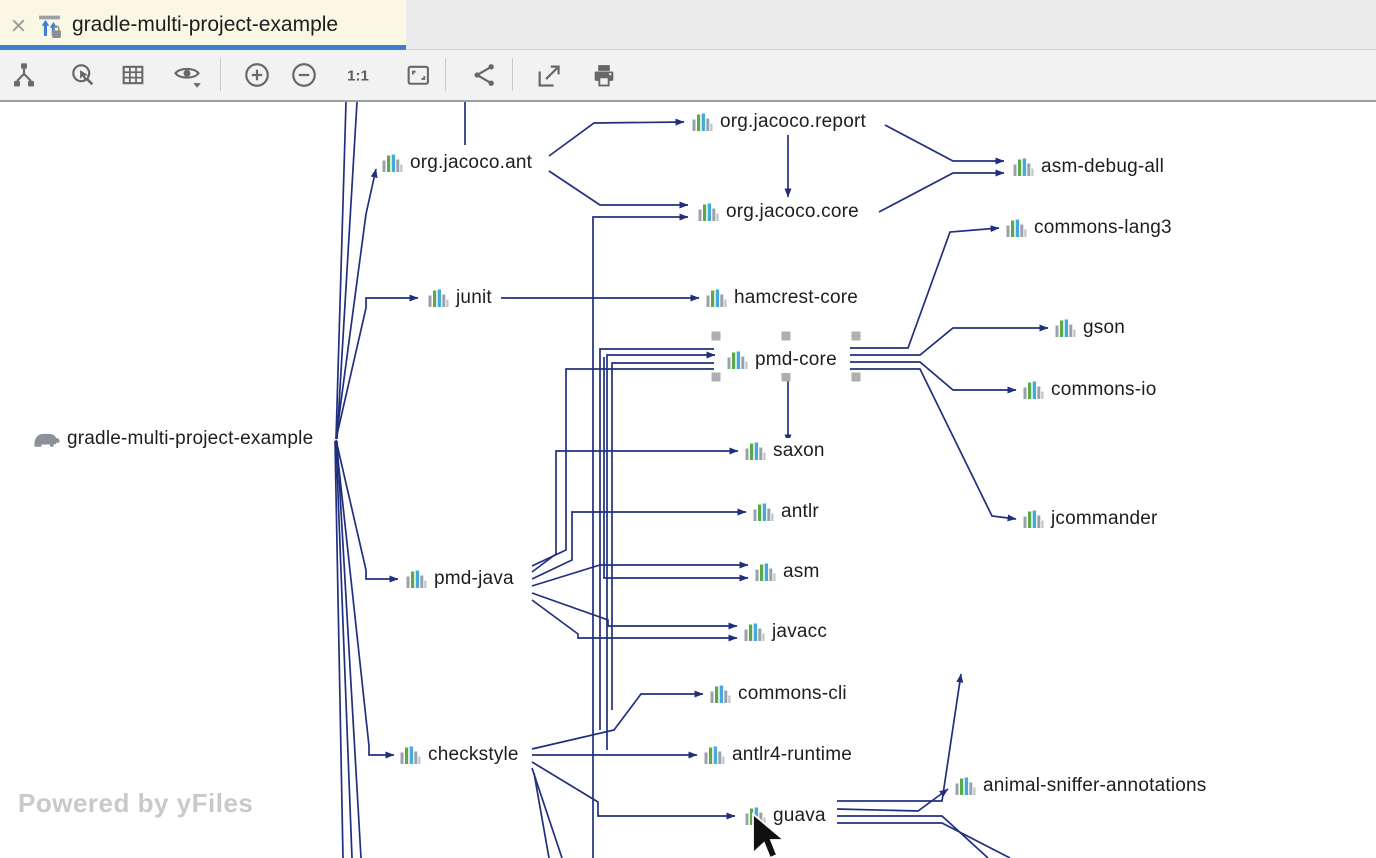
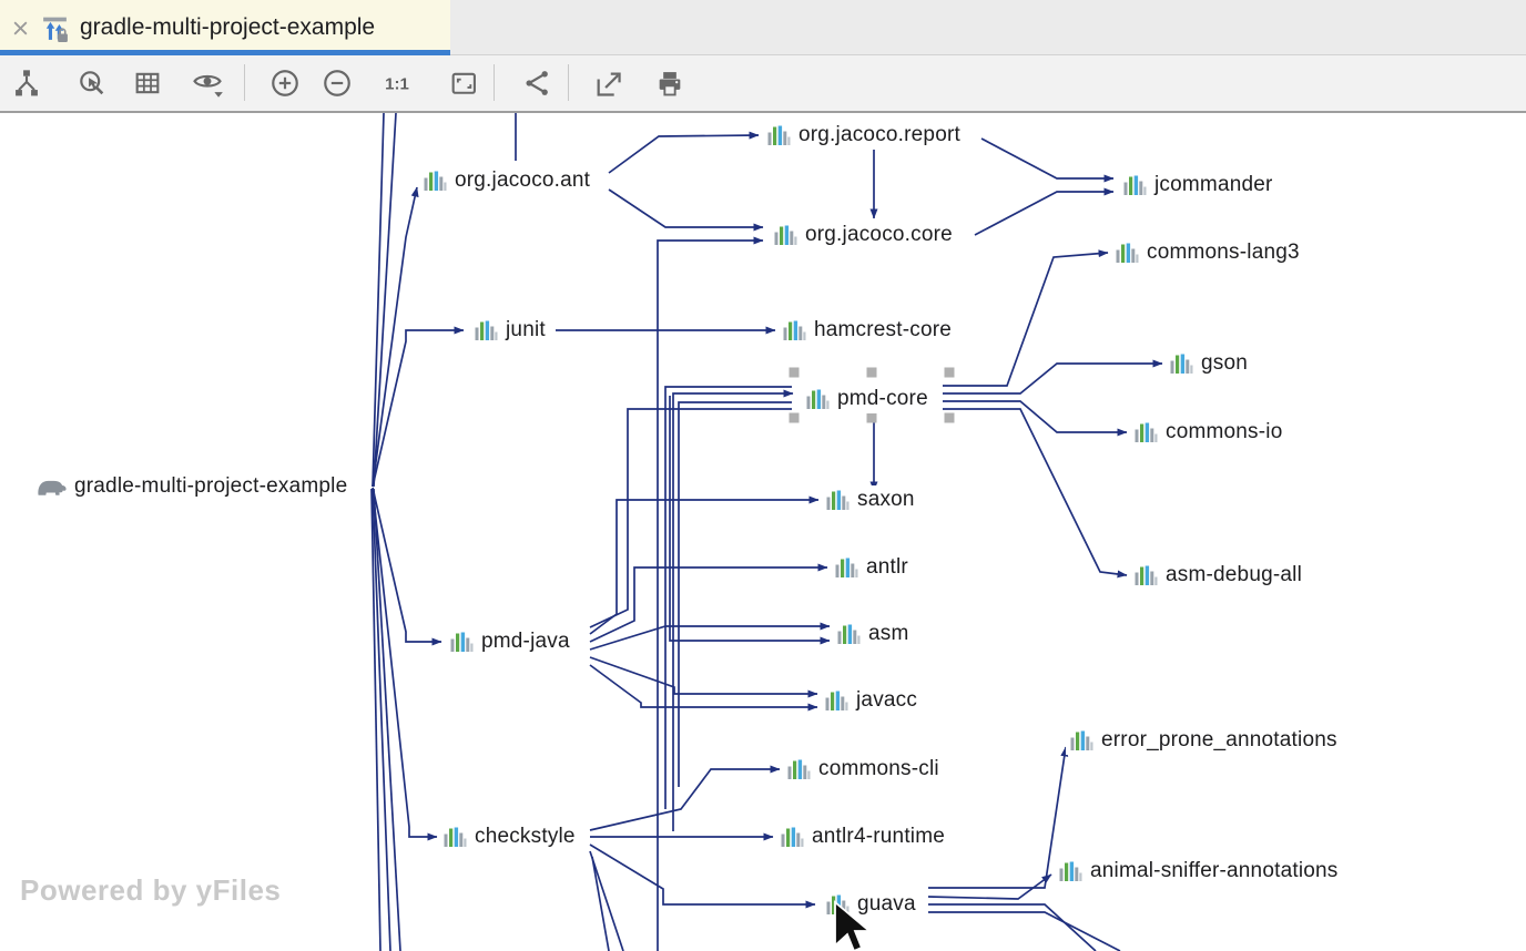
  gradle-multi-project-example
  1:1
  Powered by yFiles
  gradle-multi-project-example
  org.jacoco.ant
  org.jacoco.report
  org.jacoco.core
- asm-debug-all
+ jcommander
  junit
  hamcrest-core
  commons-lang3
  pmd-core
  gson
  commons-io
  saxon
  antlr
  asm
  javacc
  pmd-java
- jcommander
+ asm-debug-all
  commons-cli
  checkstyle
  antlr4-runtime
+ error_prone_annotations
  animal-sniffer-annotations
  guava
